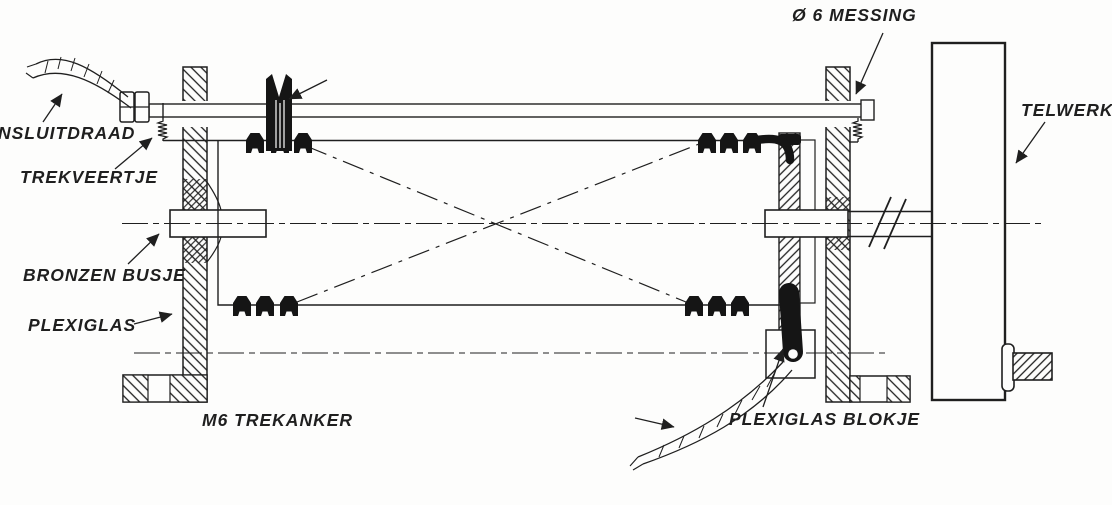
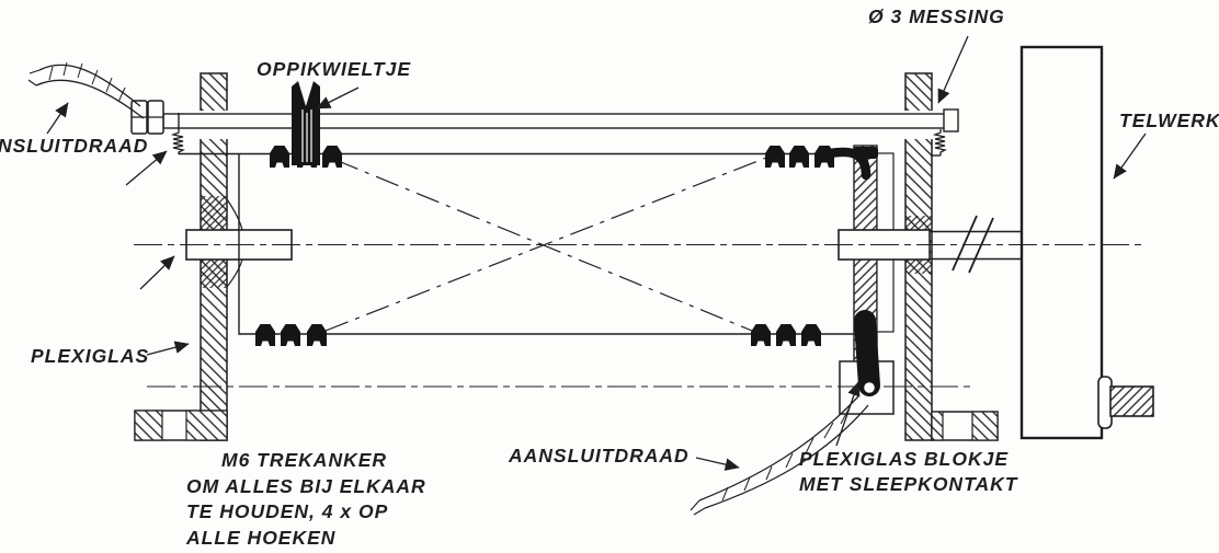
- Ø 6 MESSING
+ Ø 3 MESSING
  TELWERK
+ OPPIKWIELTJE
  NSLUITDRAAD
- TREKVEERTJE
- BRONZEN BUSJE
  PLEXIGLAS
+ AANSLUITDRAAD
  M6 TREKANKER
+ OM ALLES BIJ ELKAAR
+ TE HOUDEN, 4 x OP
+ ALLE HOEKEN
  PLEXIGLAS BLOKJE
+ MET SLEEPKONTAKT
